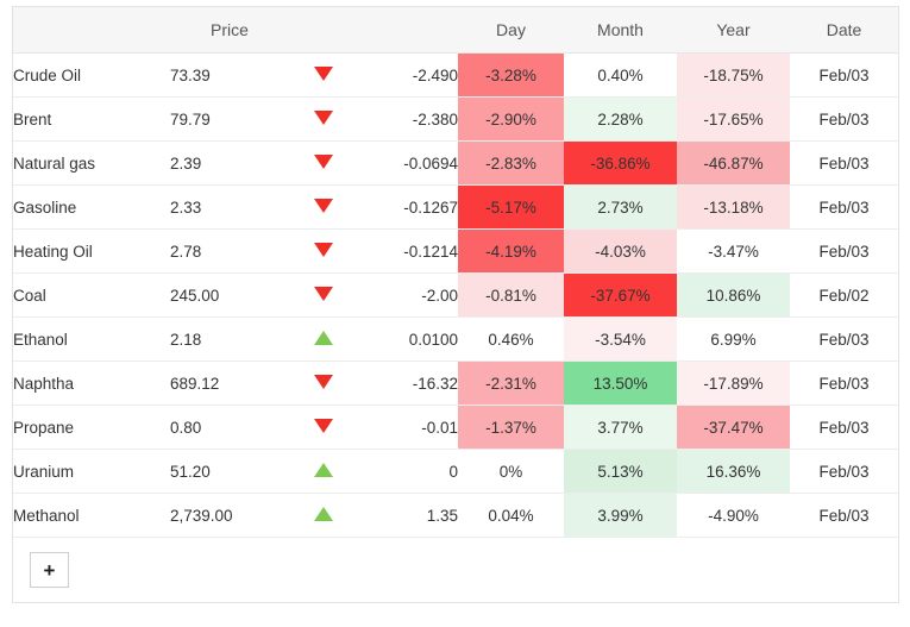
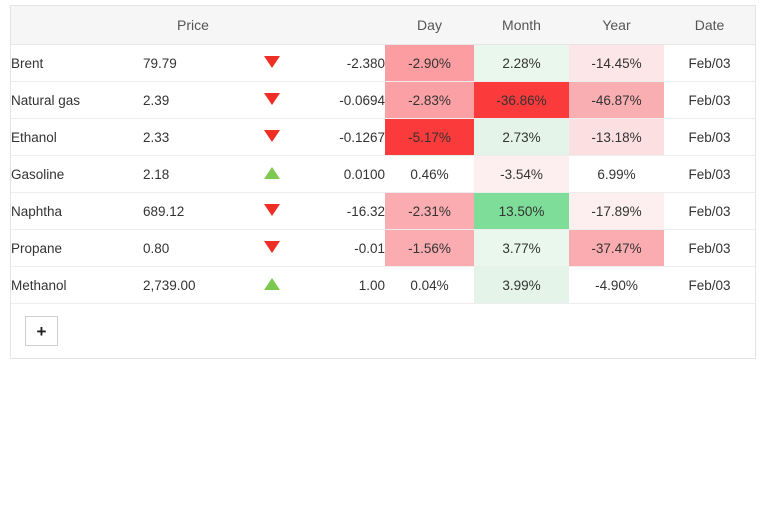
  	Price			Day	Month	Year	Date
- Crude Oil	73.39		-2.490	-3.28%	0.40%	-18.75%	Feb/03
- Brent	79.79		-2.380	-2.90%	2.28%	-17.65%	Feb/03
+ Brent	79.79		-2.380	-2.90%	2.28%	-14.45%	Feb/03
  Natural gas	2.39		-0.0694	-2.83%	-36.86%	-46.87%	Feb/03
- Gasoline	2.33		-0.1267	-5.17%	2.73%	-13.18%	Feb/03
+ Ethanol	2.33		-0.1267	-5.17%	2.73%	-13.18%	Feb/03
- Heating Oil	2.78		-0.1214	-4.19%	-4.03%	-3.47%	Feb/03
- Coal	245.00		-2.00	-0.81%	-37.67%	10.86%	Feb/02
- Ethanol	2.18		0.0100	0.46%	-3.54%	6.99%	Feb/03
+ Gasoline	2.18		0.0100	0.46%	-3.54%	6.99%	Feb/03
  Naphtha	689.12		-16.32	-2.31%	13.50%	-17.89%	Feb/03
- Propane	0.80		-0.01	-1.37%	3.77%	-37.47%	Feb/03
+ Propane	0.80		-0.01	-1.56%	3.77%	-37.47%	Feb/03
- Uranium	51.20		0	0%	5.13%	16.36%	Feb/03
- Methanol	2,739.00		1.35	0.04%	3.99%	-4.90%	Feb/03
+ Methanol	2,739.00		1.00	0.04%	3.99%	-4.90%	Feb/03
  +
